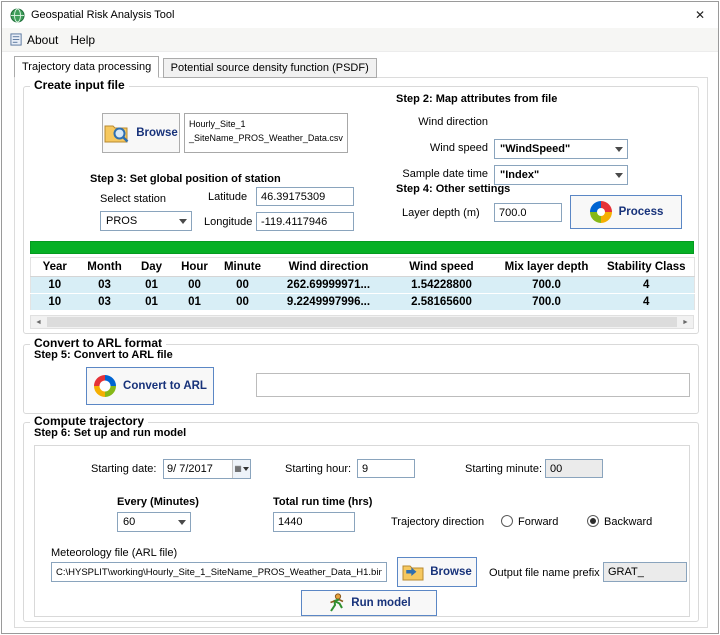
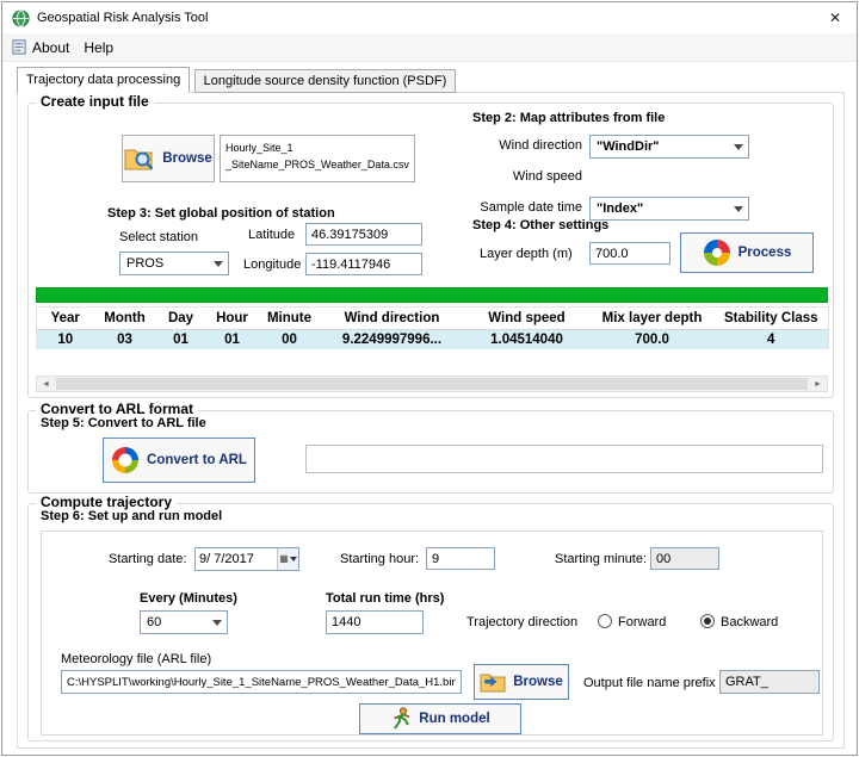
  Geospatial Risk Analysis Tool
  ✕
  About
  Help
- Trajectory data processing Potential source density function (PSDF)
+ Trajectory data processing Longitude source density function (PSDF)
  Create input file
  Browse
  Hourly_Site_1
  _SiteName_PROS_Weather_Data.csv
  Step 2: Map attributes from file
  Wind direction
+ "WindDir"
  Wind speed
- "WindSpeed"
  Sample date time
  "Index"
  Step 3: Set global position of station
  Select station
  PROS
  Latitude
  46.39175309
  Longitude
  -119.4117946
  Step 4: Other settings
  Layer depth (m)
  700.0
  Process
  Year	Month	Day	Hour	Minute	Wind direction	Wind speed	Mix layer depth	Stability Class
- 10	03	01	00	00	262.69999971...	1.54228800	700.0	4
- 10	03	01	01	00	9.2249997996...	2.58165600	700.0	4
+ 10	03	01	01	00	9.2249997996...	1.04514040	700.0	4
  Convert to ARL format
  Step 5: Convert to ARL file
  Convert to ARL
  Compute trajectory
  Step 6: Set up and run model
  Starting date:
  9/ 7/2017
  ▦
  Starting hour:
  9
  Starting minute:
  00
  Every (Minutes)
  60
  Total run time (hrs)
  1440
  Trajectory direction
  Forward
  Backward
  Meteorology file (ARL file)
  C:\HYSPLIT\working\Hourly_Site_1_SiteName_PROS_Weather_Data_H1.bin
  Browse
  Output file name prefix
  GRAT_
  Run model
